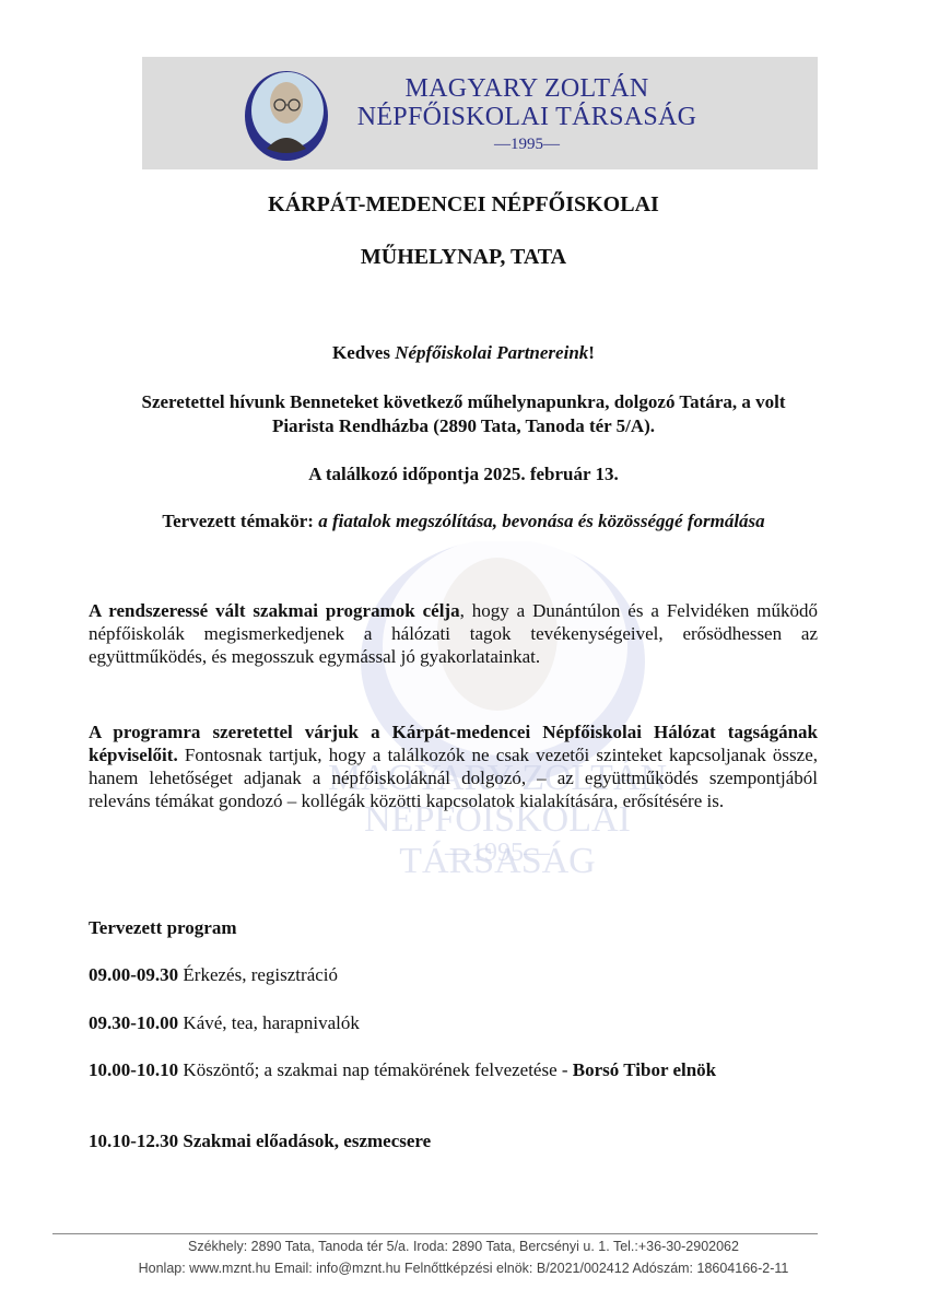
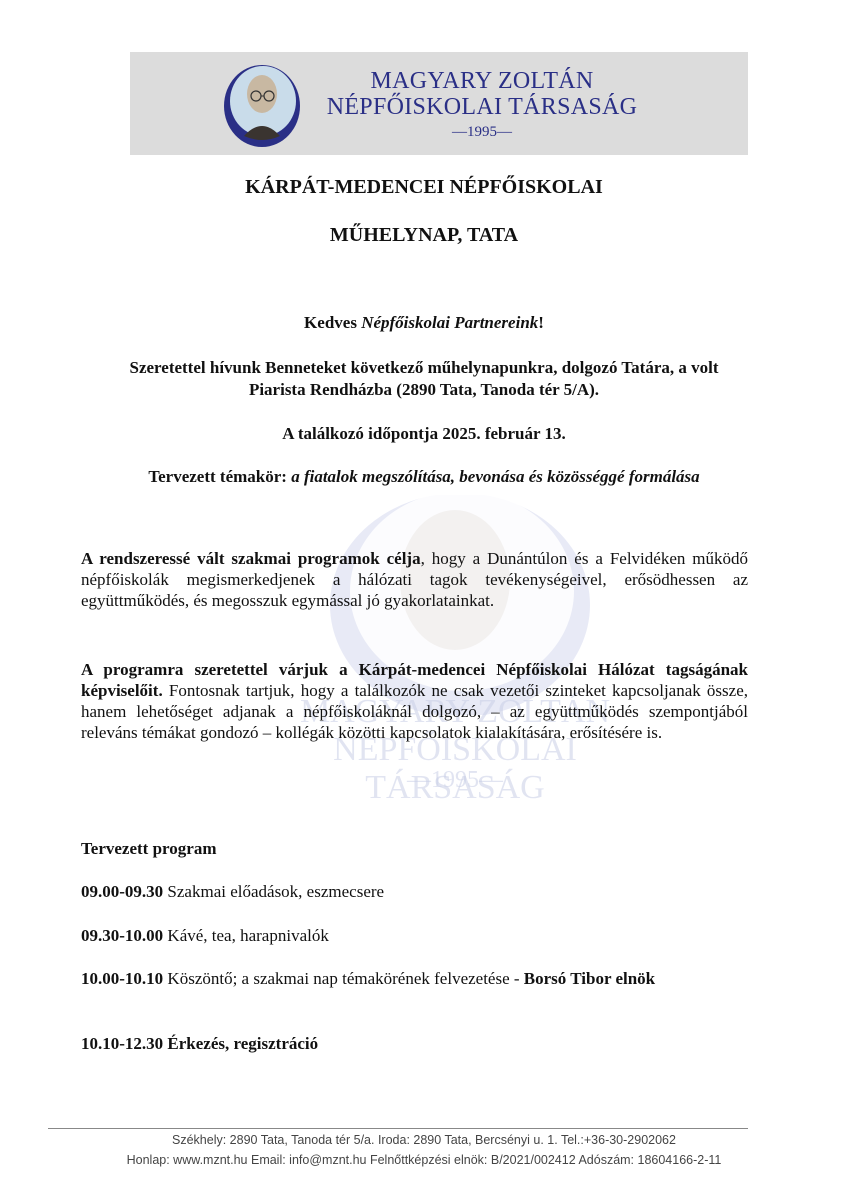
  MAGYARY ZOLTÁN
  NÉPFŐISKOLAI TÁRSASÁG
  —1995—
  MAGYARY ZOLTÁN
  NÉPFŐISKOLAI TÁRSASÁG
  —1995—
  KÁRPÁT-MEDENCEI NÉPFŐISKOLAI
  MŰHELYNAP, TATA
  Kedves Népfőiskolai Partnereink!
  Szeretettel hívunk Benneteket következő műhelynapunkra, dolgozó Tatára, a volt
  Piarista Rendházba (2890 Tata, Tanoda tér 5/A).
  A találkozó időpontja 2025. február 13.
  Tervezett témakör: a fiatalok megszólítása, bevonása és közösséggé formálása
  A rendszeressé vált szakmai programok célja, hogy a Dunántúlon és a Felvidéken működő népfőiskolák megismerkedjenek a hálózati tagok tevékenységeivel, erősödhessen az együttműködés, és megosszuk egymással jó gyakorlatainkat.
  A programra szeretettel várjuk a Kárpát-medencei Népfőiskolai Hálózat tagságának képviselőit. Fontosnak tartjuk, hogy a találkozók ne csak vezetői szinteket kapcsoljanak össze, hanem lehetőséget adjanak a népfőiskoláknál dolgozó, – az együttműködés szempontjából releváns témákat gondozó – kollégák közötti kapcsolatok kialakítására, erősítésére is.
  Tervezett program
- 09.00-09.30 Érkezés, regisztráció
+ 09.00-09.30 Szakmai előadások, eszmecsere
  09.30-10.00 Kávé, tea, harapnivalók
  10.00-10.10 Köszöntő; a szakmai nap témakörének felvezetése - Borsó Tibor elnök
- 10.10-12.30 Szakmai előadások, eszmecsere
+ 10.10-12.30 Érkezés, regisztráció
  Székhely: 2890 Tata, Tanoda tér 5/a. Iroda: 2890 Tata, Bercsényi u. 1. Tel.:+36-30-2902062
  Honlap: www.mznt.hu Email: info@mznt.hu Felnőttképzési elnök: B/2021/002412 Adószám: 18604166-2-11
